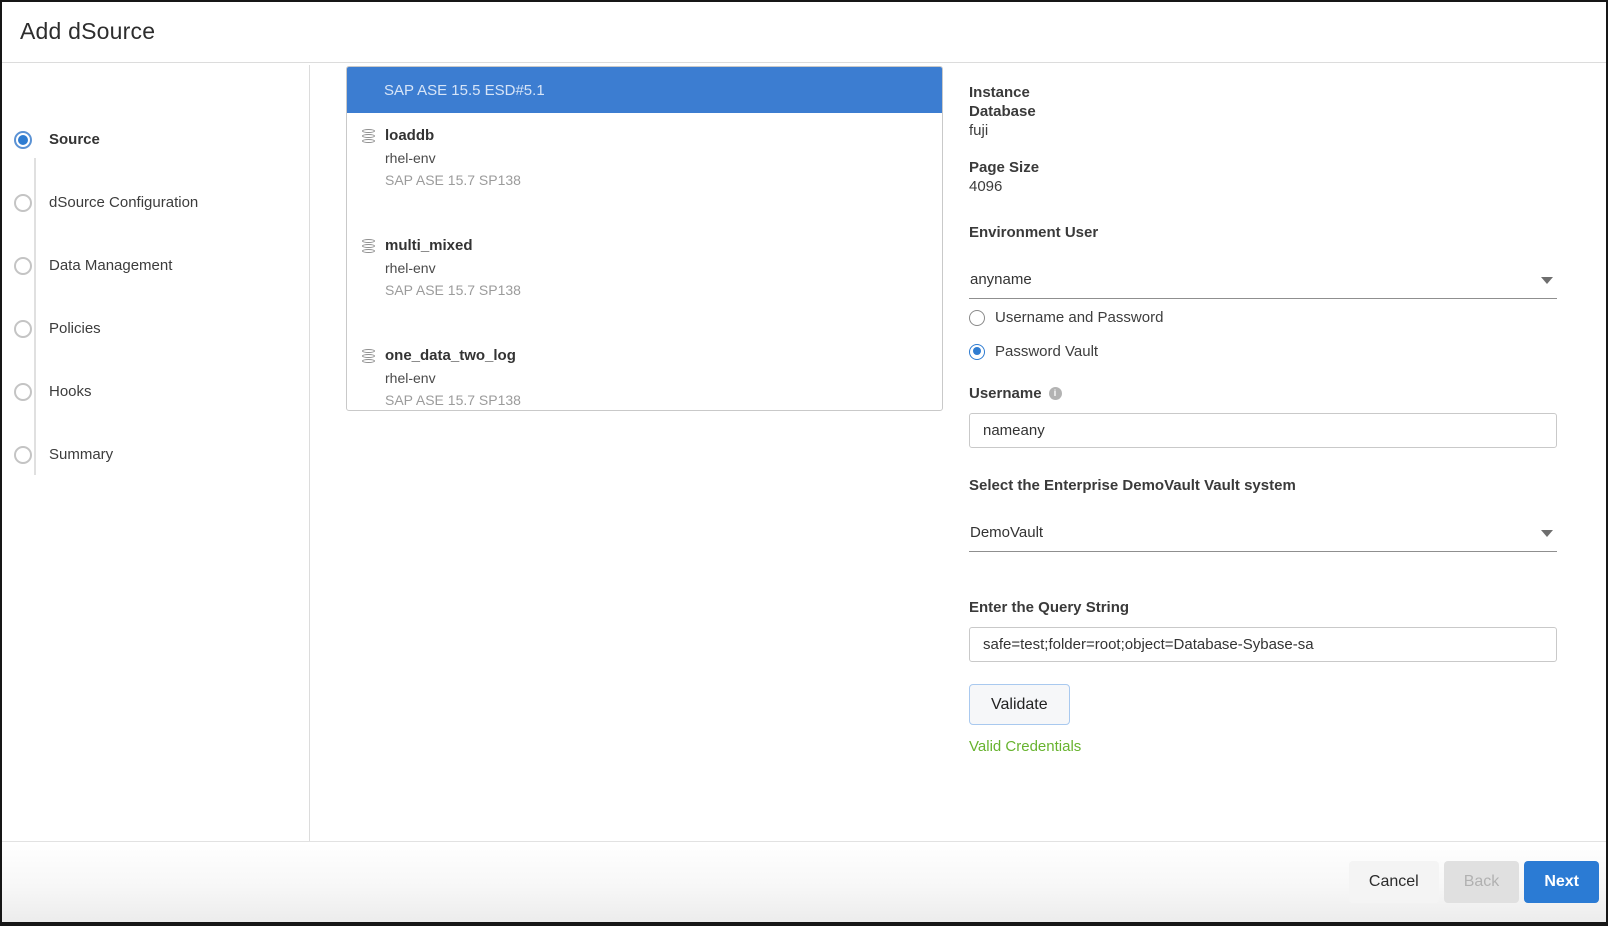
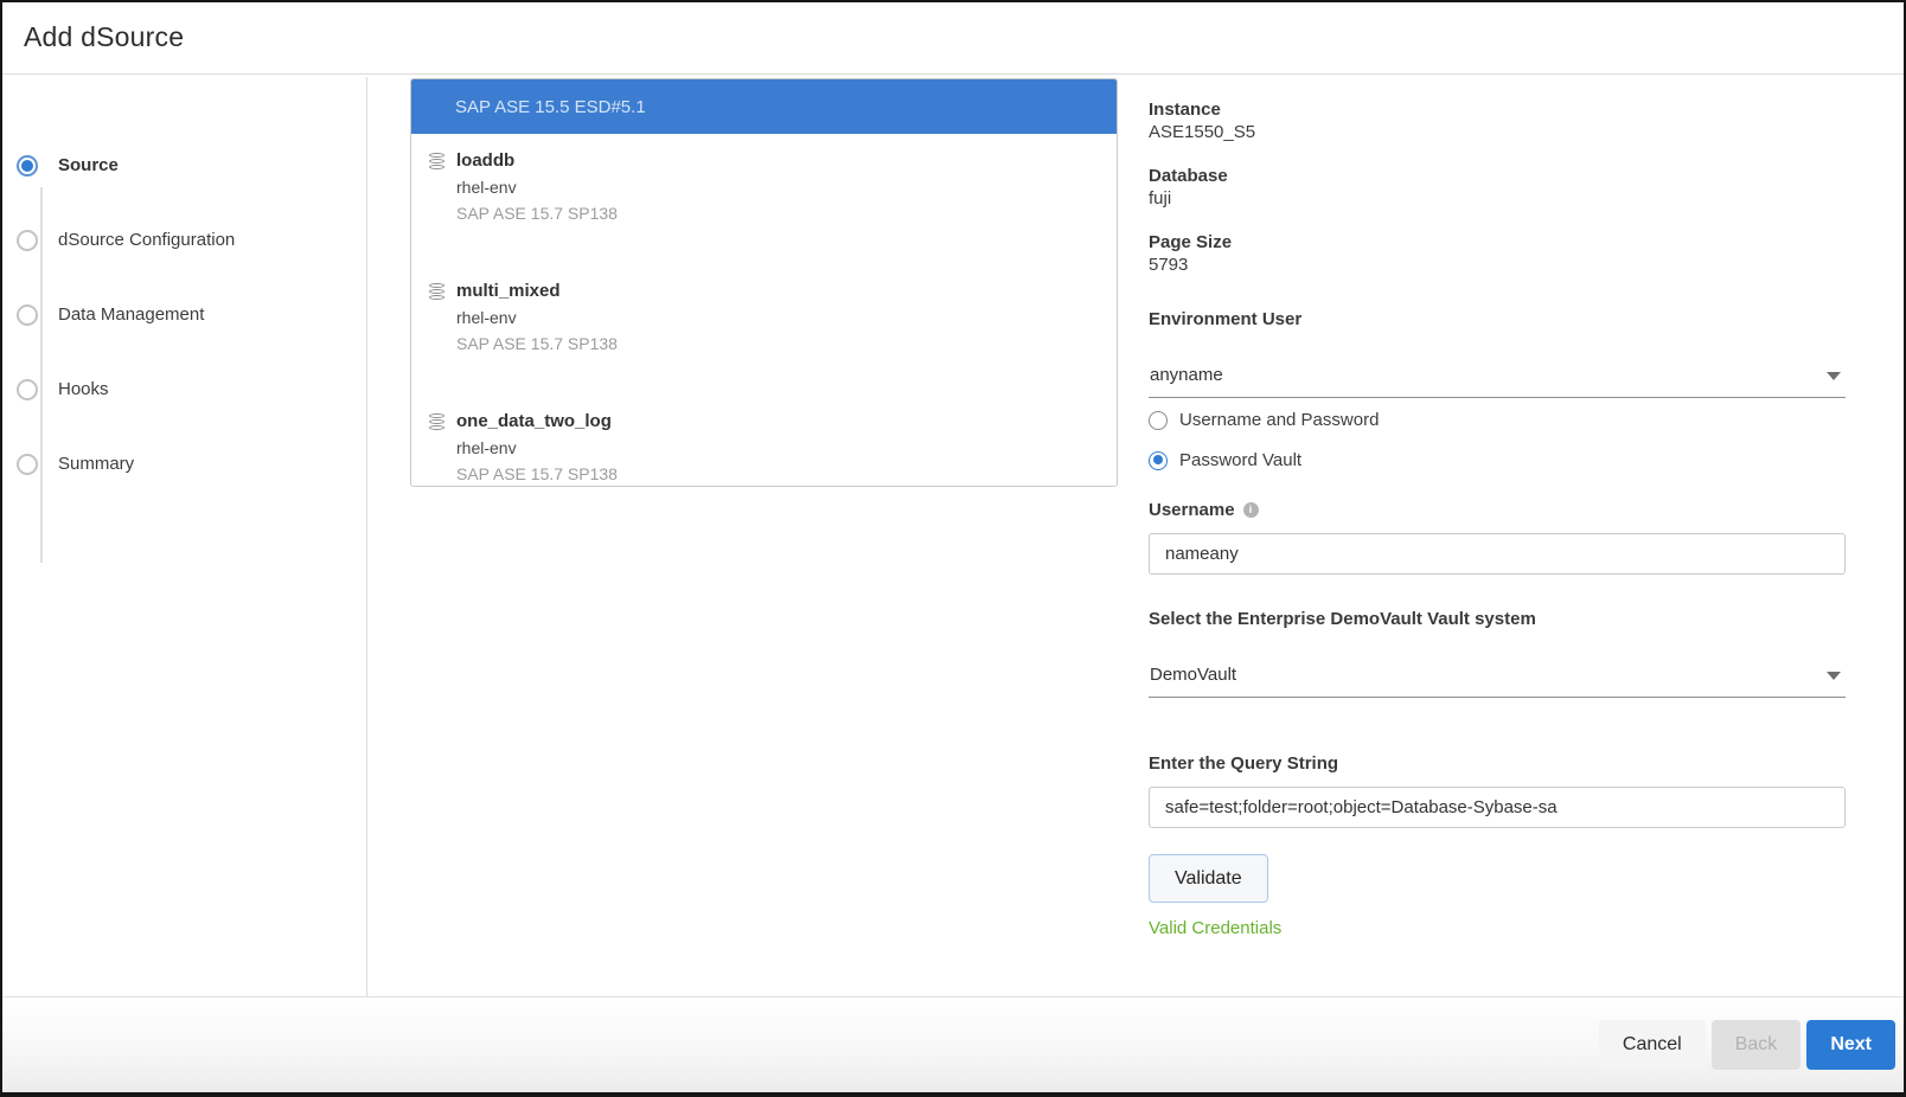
  Add dSource
  Source
  dSource Configuration
  Data Management
- Policies
  Hooks
  Summary
  SAP ASE 15.5 ESD#5.1
  loaddb
  rhel-env
  SAP ASE 15.7 SP138
  multi_mixed
  rhel-env
  SAP ASE 15.7 SP138
  one_data_two_log
  rhel-env
  SAP ASE 15.7 SP138
  Instance
+ ASE1550_S5
  Database
  fuji
  Page Size
- 4096
+ 5793
  Environment User
  anyname
  Username and Password
  Password Vault
  Username
  i
  nameany
  Select the Enterprise DemoVault Vault system
  DemoVault
  Enter the Query String
  safe=test;folder=root;object=Database-Sybase-sa
  Validate
  Valid Credentials
  Cancel
  Back
  Next
